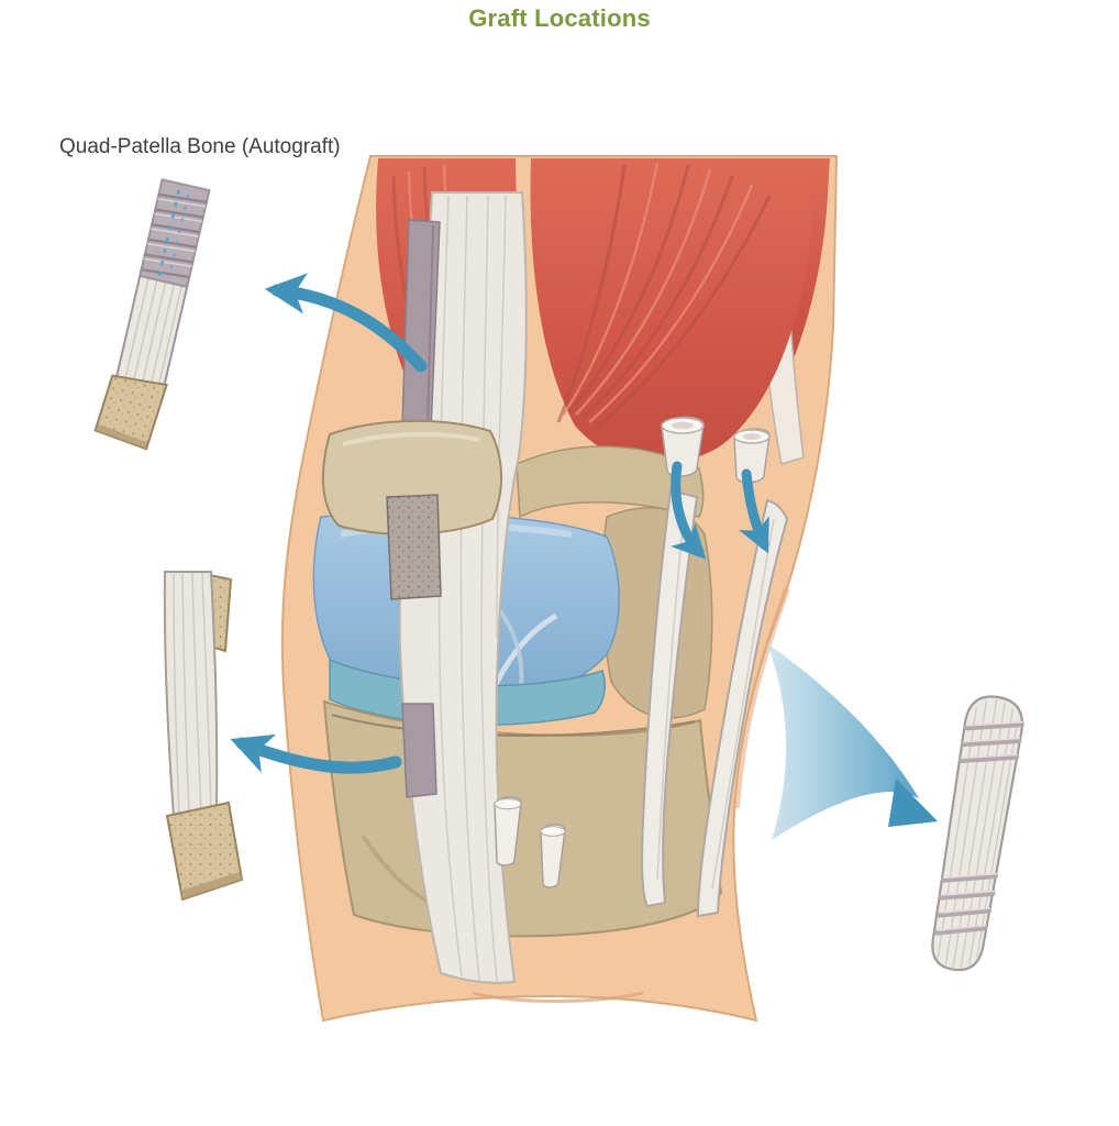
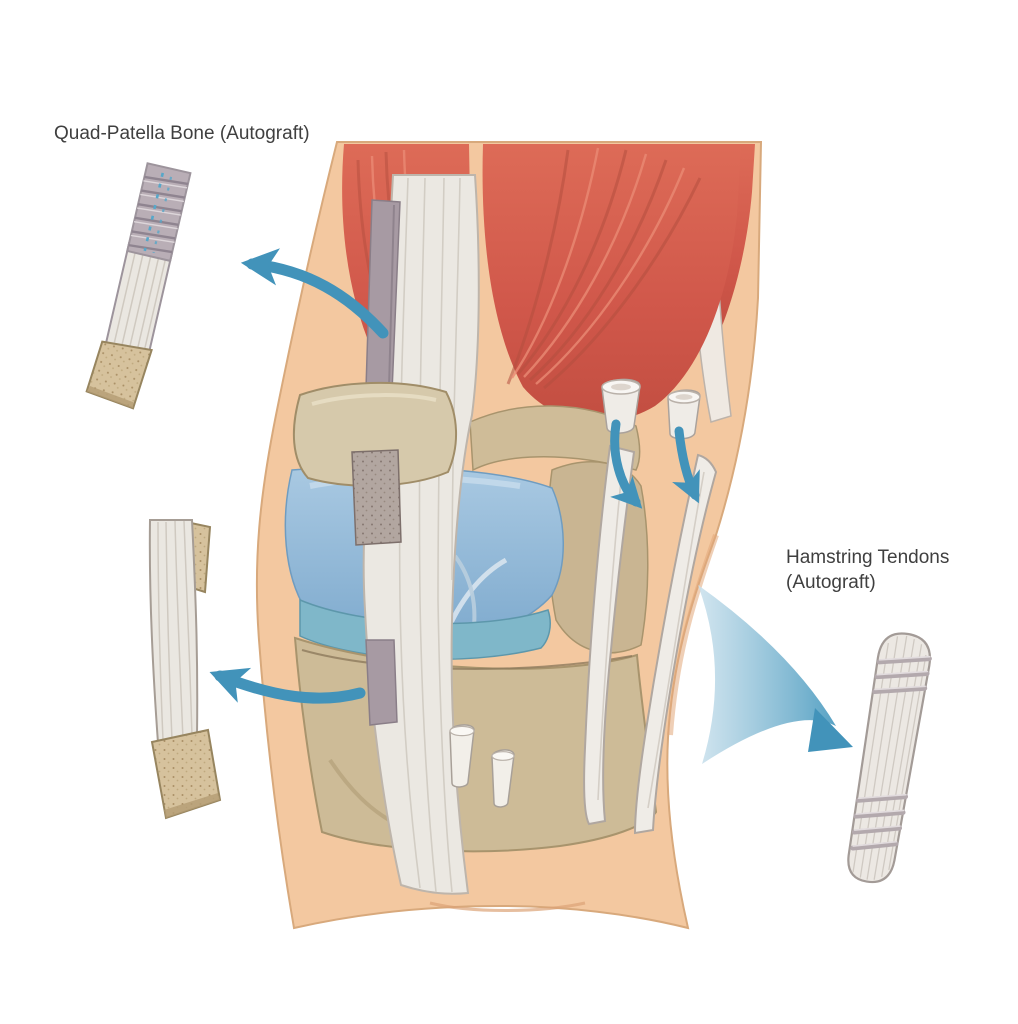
- Graft Locations
  Quad-Patella Bone (Autograft)
+ Hamstring Tendons
+ (Autograft)
